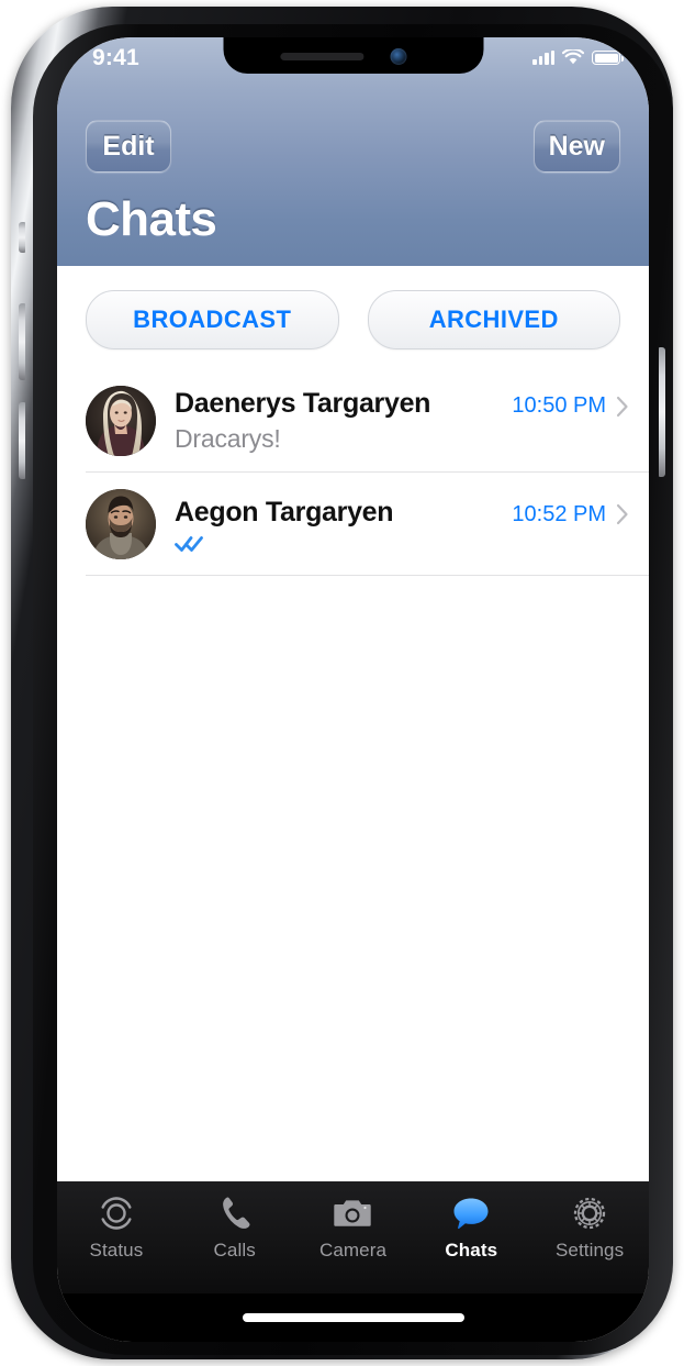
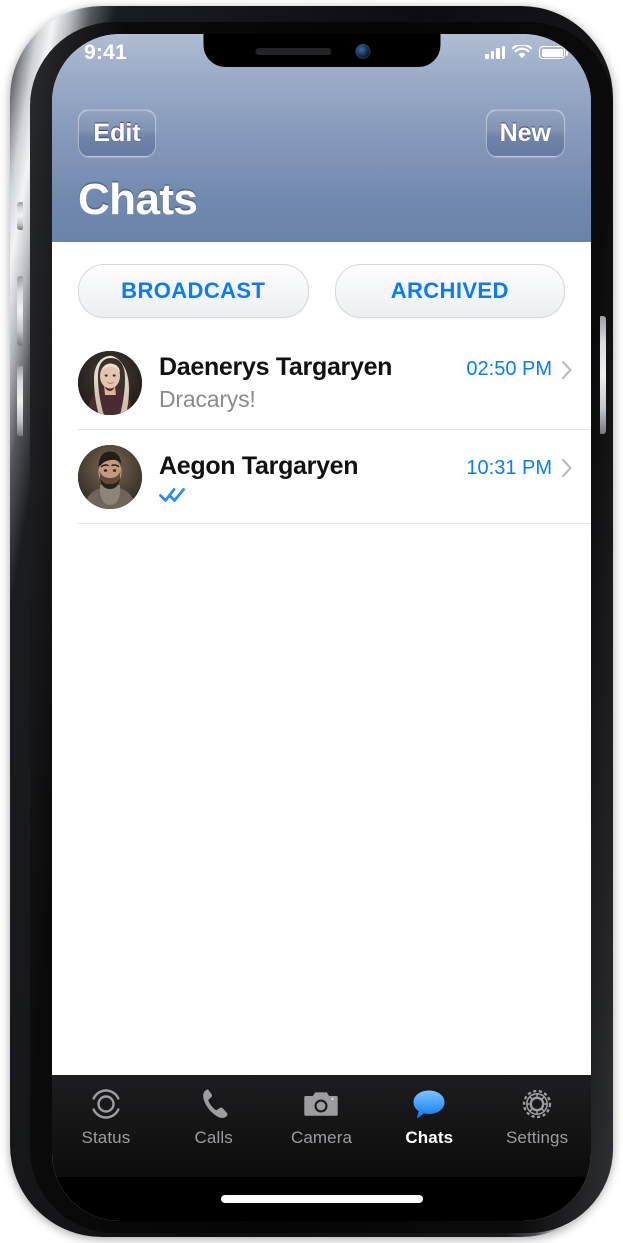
  9:41
  Edit
  New
  Chats
  BROADCAST
  ARCHIVED
  Daenerys Targaryen
- 10:50 PM
+ 02:50 PM
  Dracarys!
  Aegon Targaryen
- 10:52 PM
+ 10:31 PM
  Status
  Calls
  Camera
  Chats
  Settings
